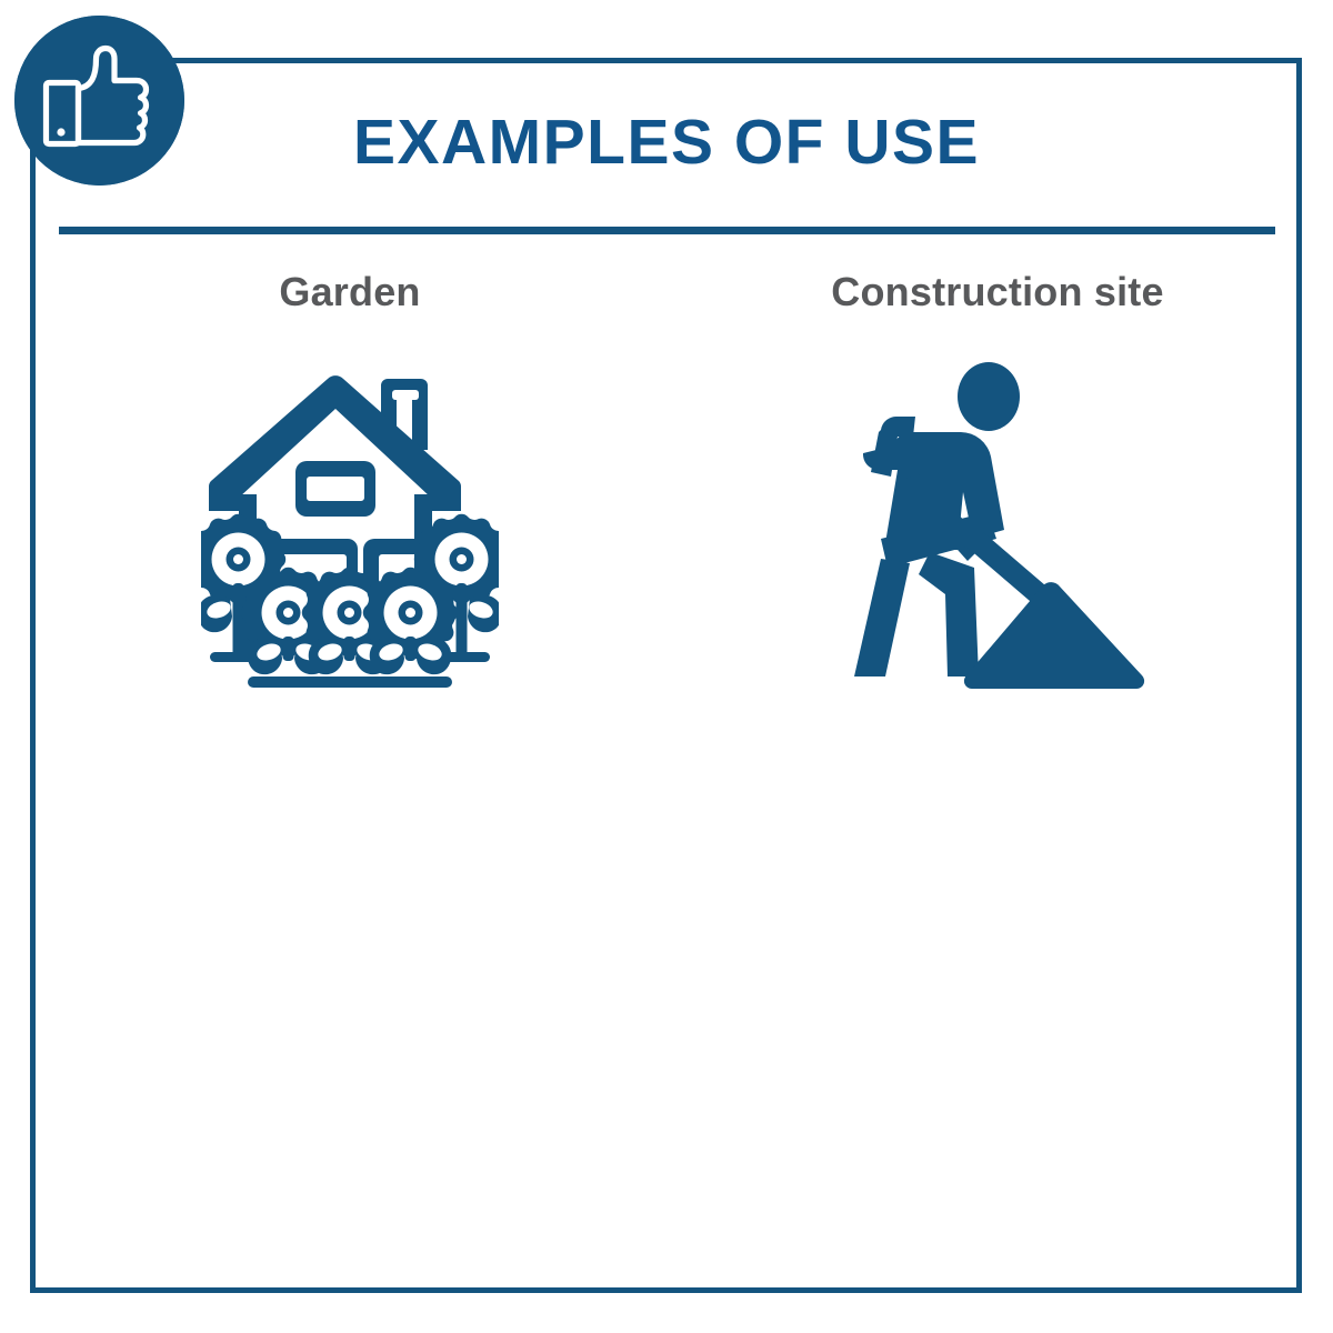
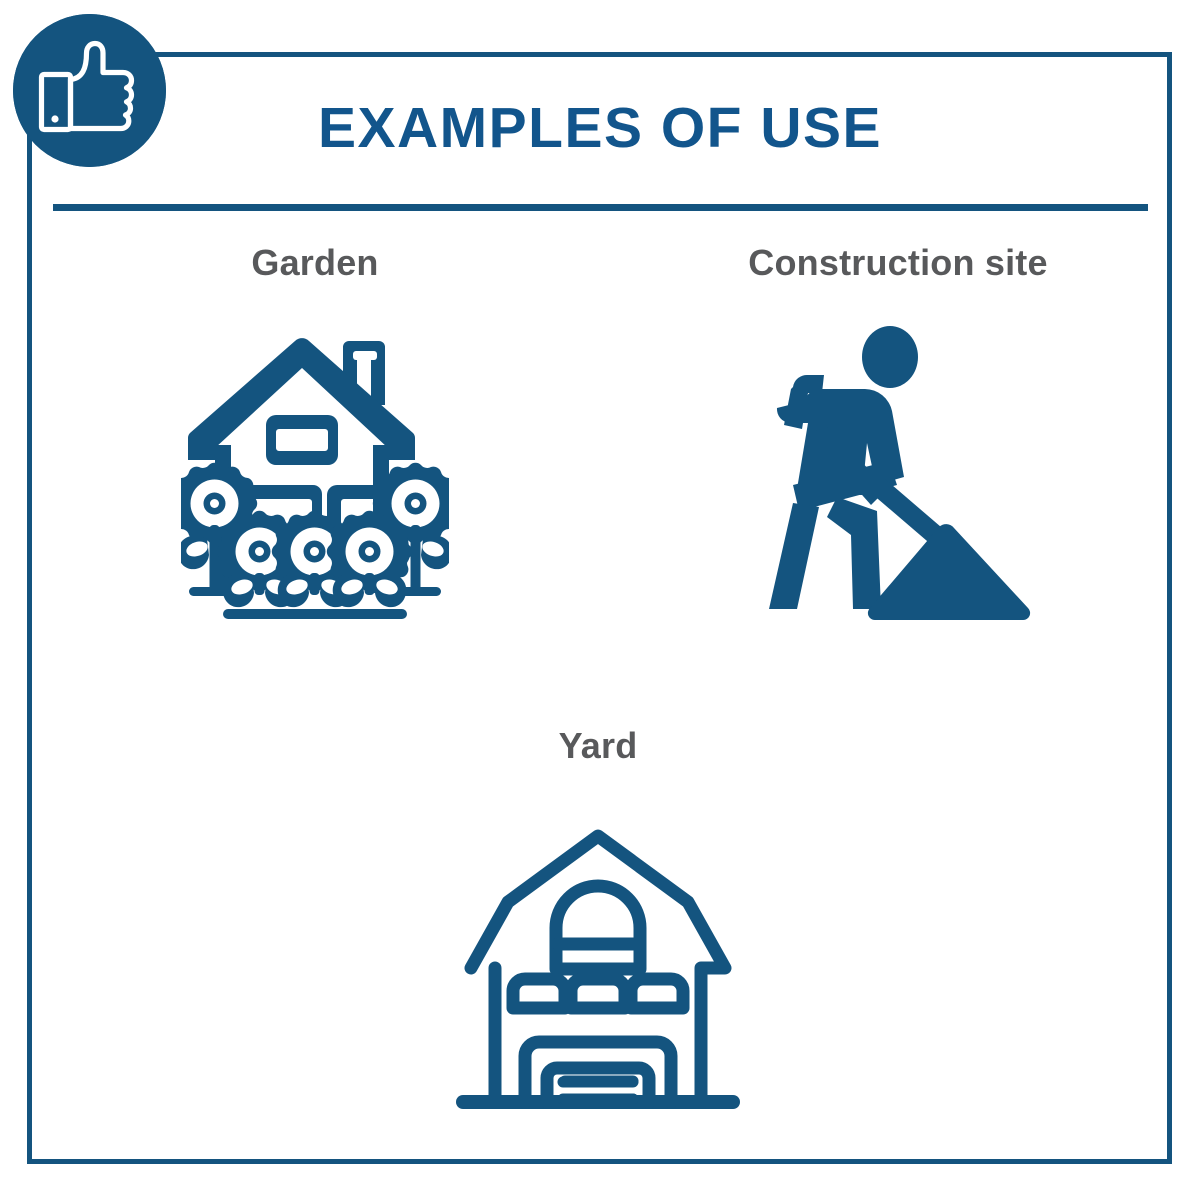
  EXAMPLES OF USE
  Garden
  Construction site
+ Yard
